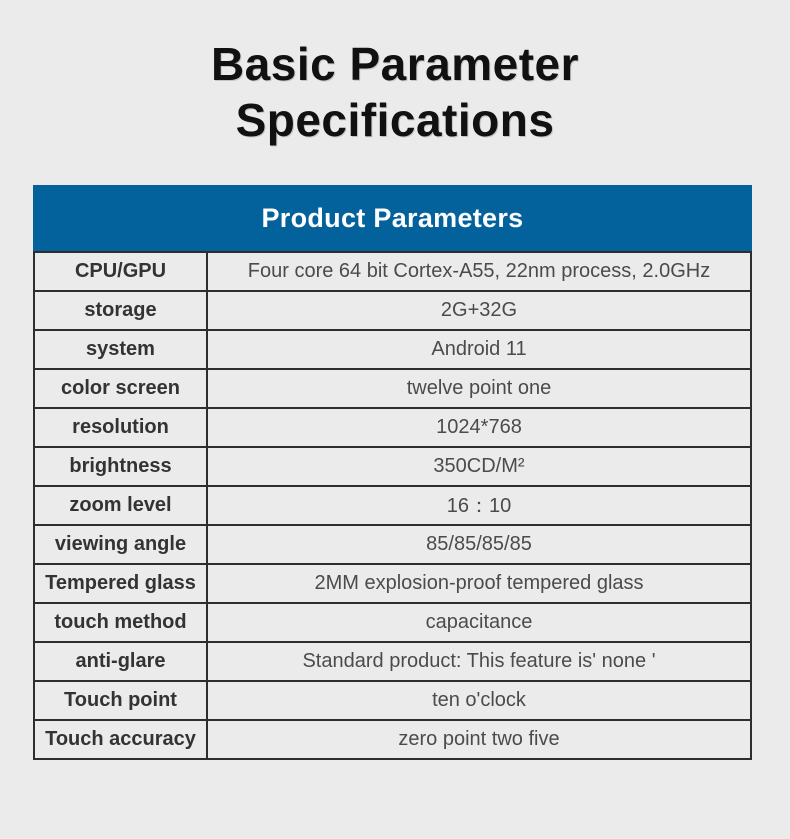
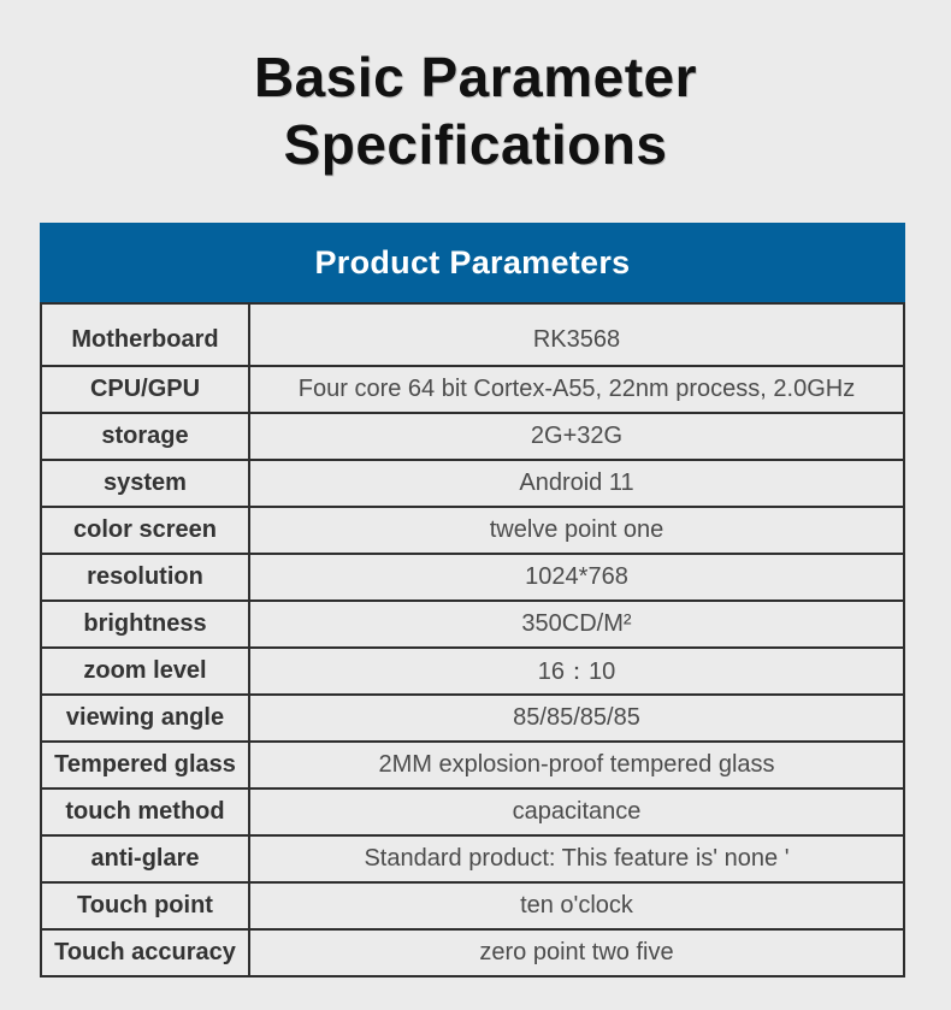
  Basic Parameter
  Specifications
  Product Parameters
+ Motherboard	RK3568
  CPU/GPU	Four core 64 bit Cortex-A55, 22nm process, 2.0GHz
  storage	2G+32G
  system	Android 11
  color screen	twelve point one
  resolution	1024*768
  brightness	350CD/M²
  zoom level	16：10
  viewing angle	85/85/85/85
  Tempered glass	2MM explosion-proof tempered glass
  touch method	capacitance
  anti-glare	Standard product: This feature is' none '
  Touch point	ten o'clock
  Touch accuracy	zero point two five
